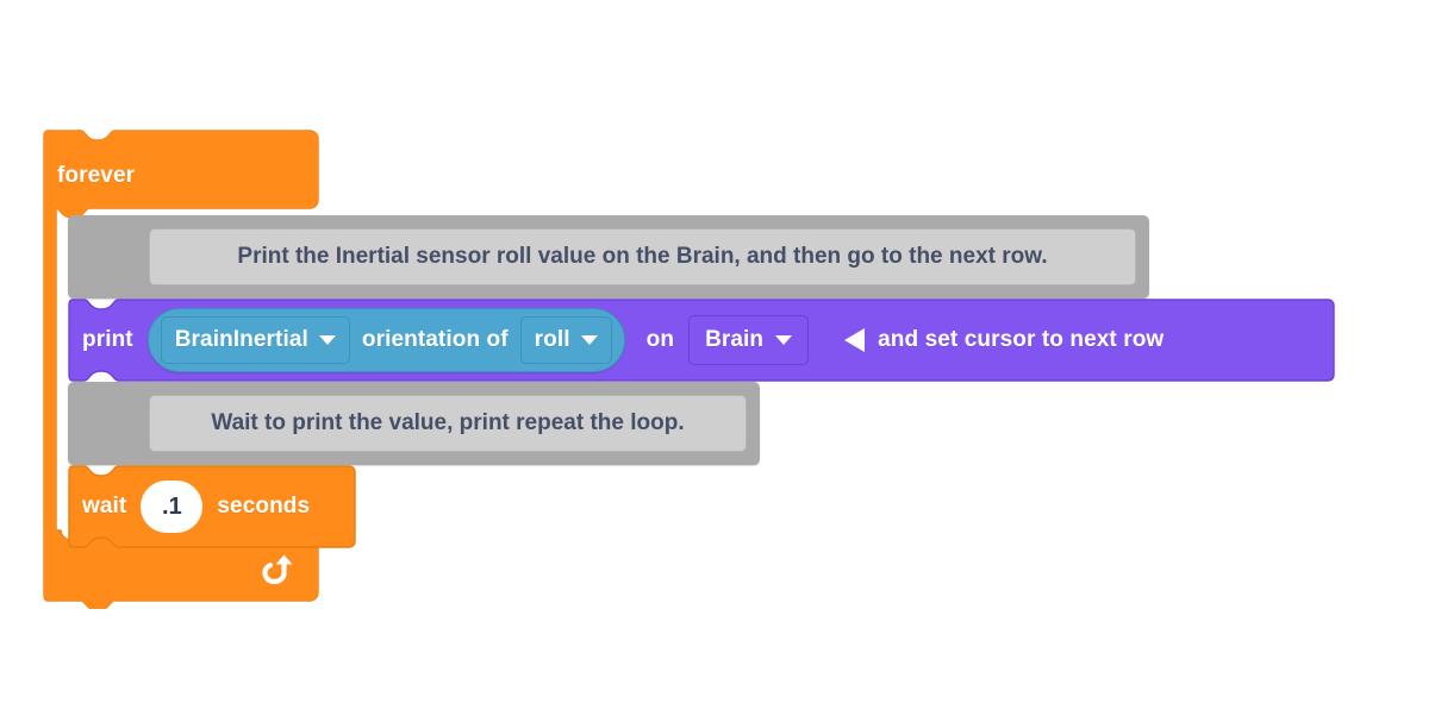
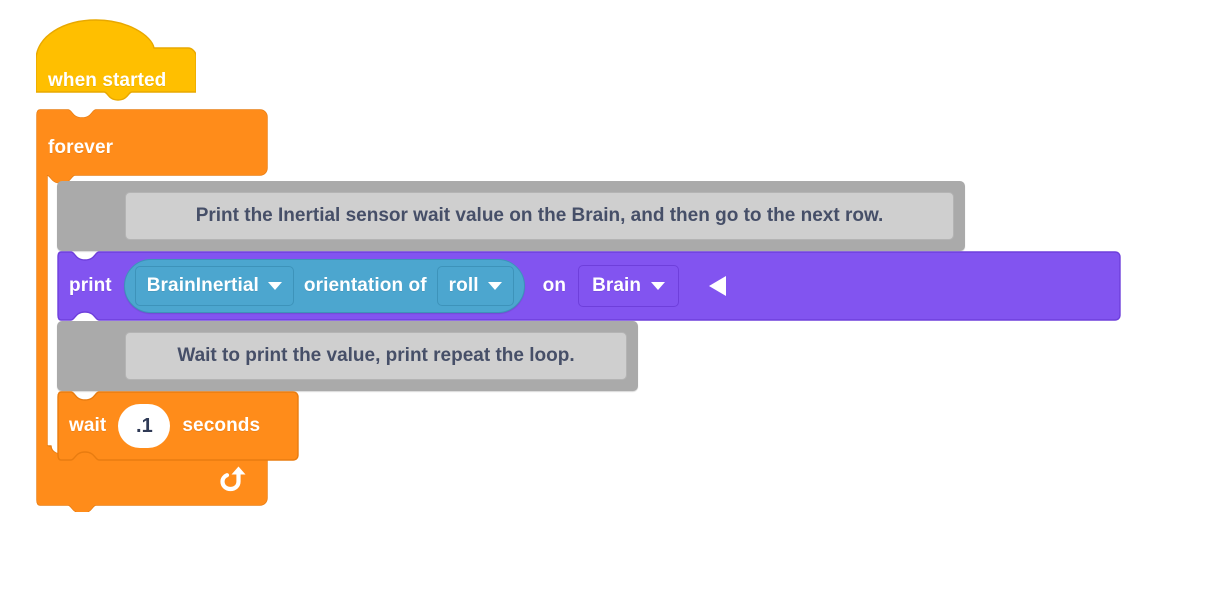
+ when started
  forever
- Print the Inertial sensor roll value on the Brain, and then go to the next row.
+ Print the Inertial sensor wait value on the Brain, and then go to the next row.
  print
  BrainInertial
  orientation of
  roll
  on
  Brain
- and set cursor to next row
  Wait to print the value, print repeat the loop.
  wait
  .1
  seconds
